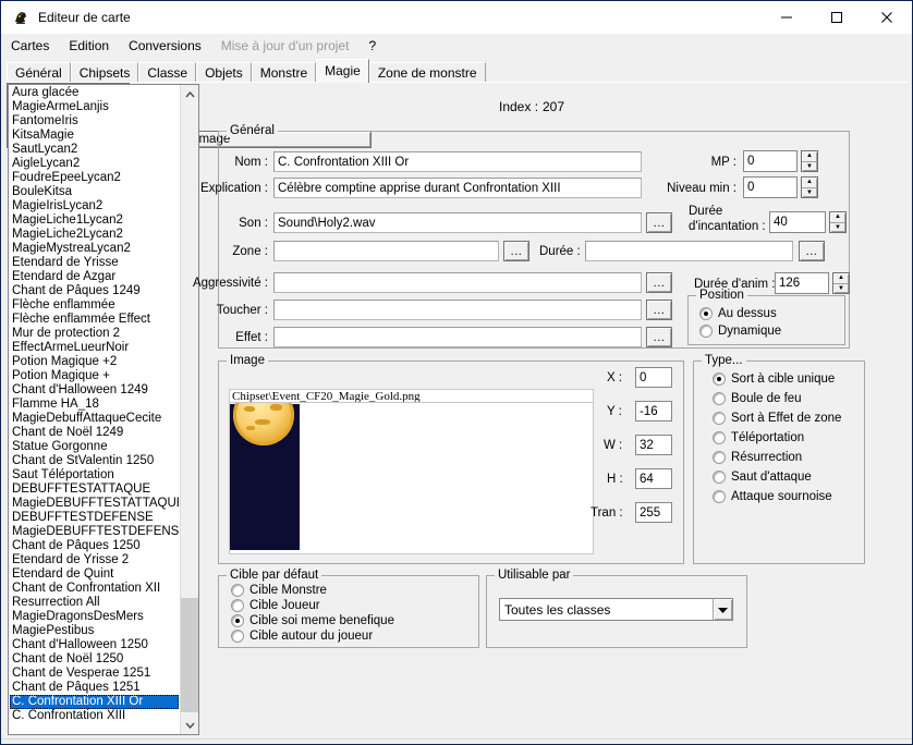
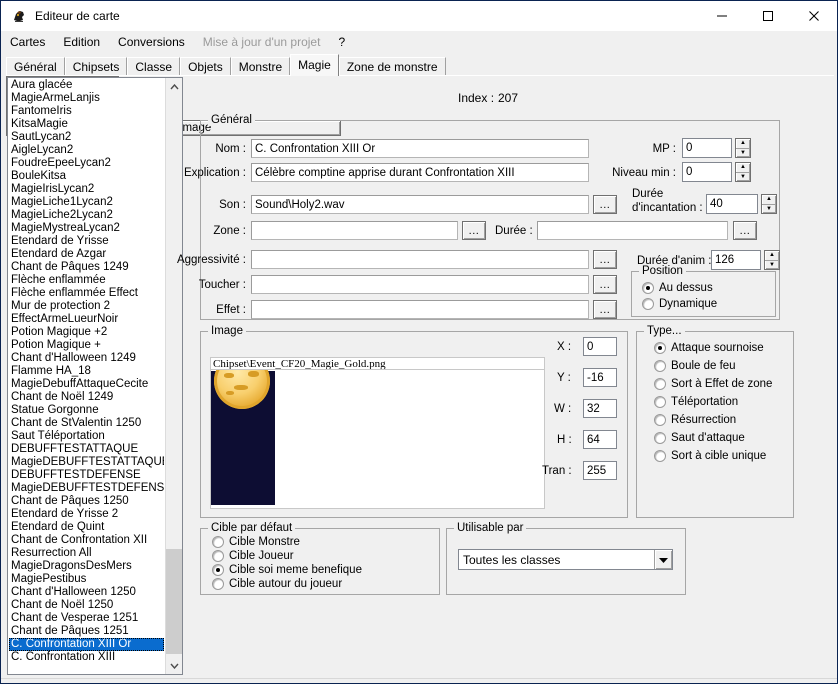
  Editeur de carte
  Cartes
  Edition
  Conversions
  Mise à jour d'un projet
  ?
  Général
  Chipsets
  Classe
  Objets
  Monstre
  Magie
  Zone de monstre
  Aura glacée
  MagieArmeLanjis
  FantomeIris
  KitsaMagie
  SautLycan2
  AigleLycan2
  FoudreEpeeLycan2
  BouleKitsa
  MagieIrisLycan2
  MagieLiche1Lycan2
  MagieLiche2Lycan2
  MagieMystreaLycan2
  Etendard de Yrisse
  Etendard de Azgar
  Chant de Pâques 1249
  Flèche enflammée
  Flèche enflammée Effect
  Mur de protection 2
  EffectArmeLueurNoir
  Potion Magique +2
  Potion Magique +
  Chant d'Halloween 1249
  Flamme HA_18
  MagieDebuffAttaqueCecite
  Chant de Noël 1249
  Statue Gorgonne
  Chant de StValentin 1250
  Saut Téléportation
  DEBUFFTESTATTAQUE
  MagieDEBUFFTESTATTAQU
  DEBUFFTESTDEFENSE
  MagieDEBUFFTESTDEFENS
  Chant de Pâques 1250
  Etendard de Yrisse 2
  Etendard de Quint
  Chant de Confrontation XII
  Resurrection All
  MagieDragonsDesMers
  MagiePestibus
  Chant d'Halloween 1250
  Chant de Noël 1250
  Chant de Vesperae 1251
  Chant de Pâques 1251
  C. Confrontation XIII Or
  C. Confrontation XIII
  Index :
  207
  Général
  Nom :
  C. Confrontation XIII Or
  Explication :
  Célèbre comptine apprise durant Confrontation XIII
  Son :
  Sound\Holy2.wav
  ...
  Zone :
  ...
  Durée :
  ...
  Aggressivité :
  ...
  Toucher :
  ...
  Effet :
  ...
  MP :
  0
  Niveau min :
  0
  Durée
  d'incantation :
  40
  Durée d'anim :
  126
  Position
  Au dessus
  Dynamique
  Image
  Chipset\Event_CF20_Magie_Gold.png
  X :
  0
  Y :
  -16
  W :
  32
  H :
  64
  Tran :
  255
  Type...
- Sort à cible unique
+ Attaque sournoise
  Boule de feu
  Sort à Effet de zone
  Téléportation
  Résurrection
  Saut d'attaque
- Attaque sournoise
+ Sort à cible unique
  Cible par défaut
  Cible Monstre
  Cible Joueur
  Cible soi meme benefique
  Cible autour du joueur
  Utilisable par
  Toutes les classes
